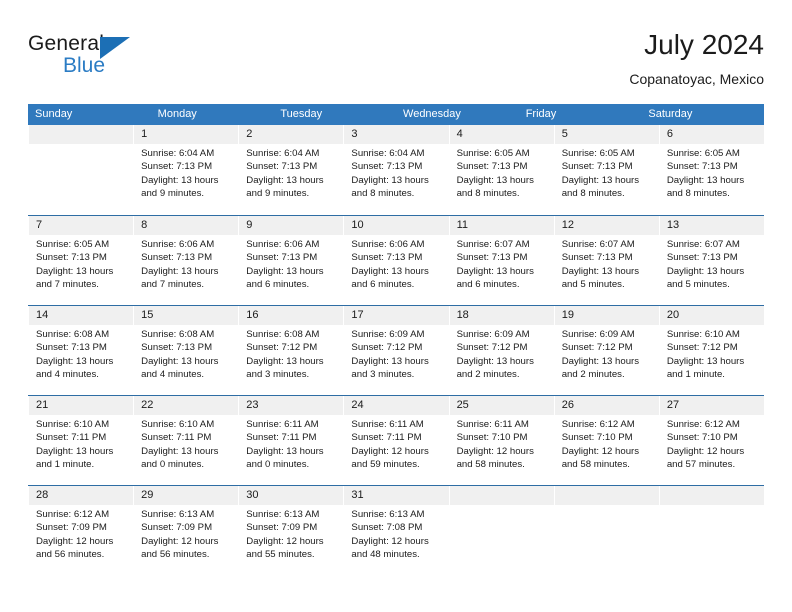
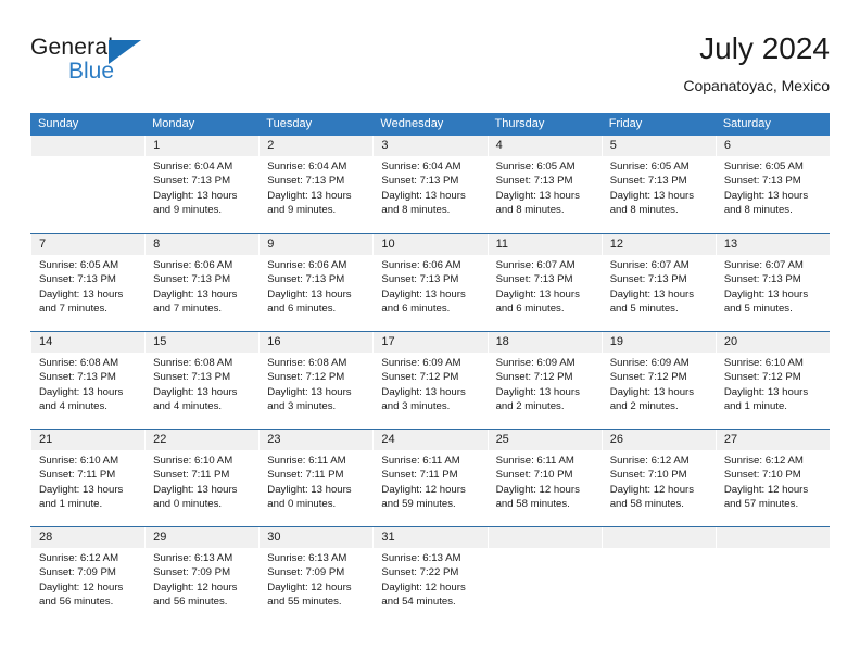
  General
  Blue
  July 2024
  Copanatoyac, Mexico
  Sunday
  Monday
  Tuesday
  Wednesday
+ Thursday
  Friday
  Saturday
  1
  Sunrise: 6:04 AM
  Sunset: 7:13 PM
  Daylight: 13 hours
  and 9 minutes.
  2
  Sunrise: 6:04 AM
  Sunset: 7:13 PM
  Daylight: 13 hours
  and 9 minutes.
  3
  Sunrise: 6:04 AM
  Sunset: 7:13 PM
  Daylight: 13 hours
  and 8 minutes.
  4
  Sunrise: 6:05 AM
  Sunset: 7:13 PM
  Daylight: 13 hours
  and 8 minutes.
  5
  Sunrise: 6:05 AM
  Sunset: 7:13 PM
  Daylight: 13 hours
  and 8 minutes.
  6
  Sunrise: 6:05 AM
  Sunset: 7:13 PM
  Daylight: 13 hours
  and 8 minutes.
  7
  Sunrise: 6:05 AM
  Sunset: 7:13 PM
  Daylight: 13 hours
  and 7 minutes.
  8
  Sunrise: 6:06 AM
  Sunset: 7:13 PM
  Daylight: 13 hours
  and 7 minutes.
  9
  Sunrise: 6:06 AM
  Sunset: 7:13 PM
  Daylight: 13 hours
  and 6 minutes.
  10
  Sunrise: 6:06 AM
  Sunset: 7:13 PM
  Daylight: 13 hours
  and 6 minutes.
  11
  Sunrise: 6:07 AM
  Sunset: 7:13 PM
  Daylight: 13 hours
  and 6 minutes.
  12
  Sunrise: 6:07 AM
  Sunset: 7:13 PM
  Daylight: 13 hours
  and 5 minutes.
  13
  Sunrise: 6:07 AM
  Sunset: 7:13 PM
  Daylight: 13 hours
  and 5 minutes.
  14
  Sunrise: 6:08 AM
  Sunset: 7:13 PM
  Daylight: 13 hours
  and 4 minutes.
  15
  Sunrise: 6:08 AM
  Sunset: 7:13 PM
  Daylight: 13 hours
  and 4 minutes.
  16
  Sunrise: 6:08 AM
  Sunset: 7:12 PM
  Daylight: 13 hours
  and 3 minutes.
  17
  Sunrise: 6:09 AM
  Sunset: 7:12 PM
  Daylight: 13 hours
  and 3 minutes.
  18
  Sunrise: 6:09 AM
  Sunset: 7:12 PM
  Daylight: 13 hours
  and 2 minutes.
  19
  Sunrise: 6:09 AM
  Sunset: 7:12 PM
  Daylight: 13 hours
  and 2 minutes.
  20
  Sunrise: 6:10 AM
  Sunset: 7:12 PM
  Daylight: 13 hours
  and 1 minute.
  21
  Sunrise: 6:10 AM
  Sunset: 7:11 PM
  Daylight: 13 hours
  and 1 minute.
  22
  Sunrise: 6:10 AM
  Sunset: 7:11 PM
  Daylight: 13 hours
  and 0 minutes.
  23
  Sunrise: 6:11 AM
  Sunset: 7:11 PM
  Daylight: 13 hours
  and 0 minutes.
  24
  Sunrise: 6:11 AM
  Sunset: 7:11 PM
  Daylight: 12 hours
  and 59 minutes.
  25
  Sunrise: 6:11 AM
  Sunset: 7:10 PM
  Daylight: 12 hours
  and 58 minutes.
  26
  Sunrise: 6:12 AM
  Sunset: 7:10 PM
  Daylight: 12 hours
  and 58 minutes.
  27
  Sunrise: 6:12 AM
  Sunset: 7:10 PM
  Daylight: 12 hours
  and 57 minutes.
  28
  Sunrise: 6:12 AM
  Sunset: 7:09 PM
  Daylight: 12 hours
  and 56 minutes.
  29
  Sunrise: 6:13 AM
  Sunset: 7:09 PM
  Daylight: 12 hours
  and 56 minutes.
  30
  Sunrise: 6:13 AM
  Sunset: 7:09 PM
  Daylight: 12 hours
  and 55 minutes.
  31
  Sunrise: 6:13 AM
- Sunset: 7:08 PM
+ Sunset: 7:22 PM
  Daylight: 12 hours
- and 48 minutes.
+ and 54 minutes.
